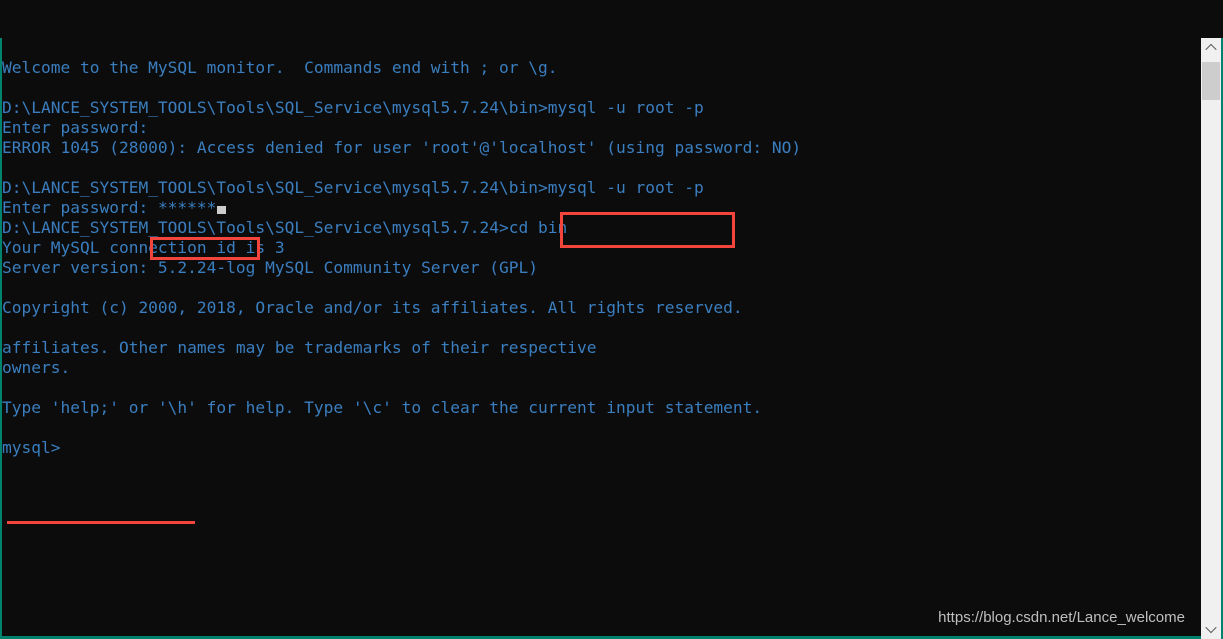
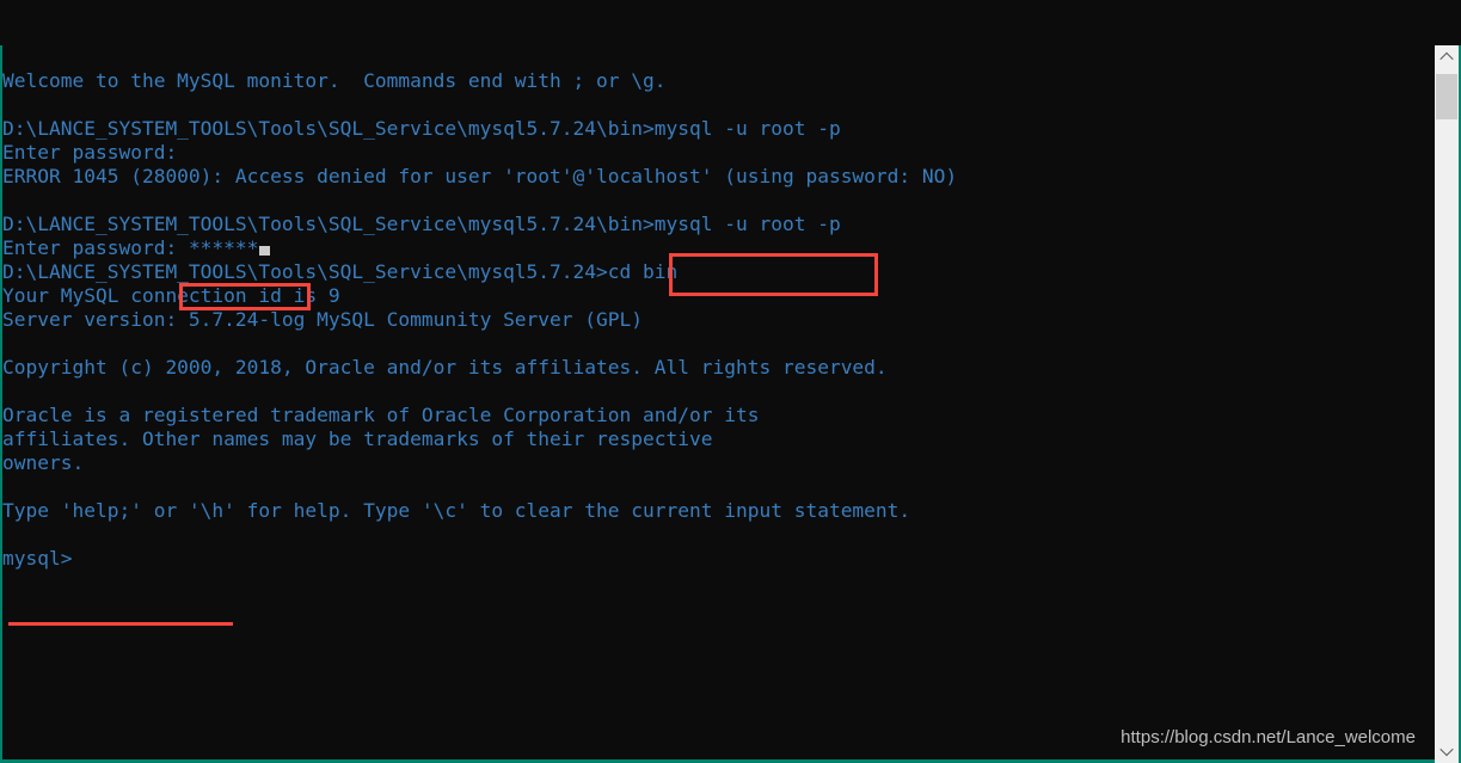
  Welcome to the MySQL monitor. Commands end with ; or \g.
  D:\LANCE_SYSTEM_TOOLS\Tools\SQL_Service\mysql5.7.24\bin>mysql -u root -p
  Enter password:
  ERROR 1045 (28000): Access denied for user 'root'@'localhost' (using password: NO)
  D:\LANCE_SYSTEM_TOOLS\Tools\SQL_Service\mysql5.7.24\bin>mysql -u root -p
  Enter password: ******
  D:\LANCE_SYSTEM_TOOLS\Tools\SQL_Service\mysql5.7.24>cd bin
- Your MySQL connection id is 3
+ Your MySQL connection id is 9
- Server version: 5.2.24-log MySQL Community Server (GPL)
+ Server version: 5.7.24-log MySQL Community Server (GPL)
  Copyright (c) 2000, 2018, Oracle and/or its affiliates. All rights reserved.
+ Oracle is a registered trademark of Oracle Corporation and/or its
  affiliates. Other names may be trademarks of their respective
  owners.
  Type 'help;' or '\h' for help. Type '\c' to clear the current input statement.
  mysql>
  https://blog.csdn.net/Lance_welcome
